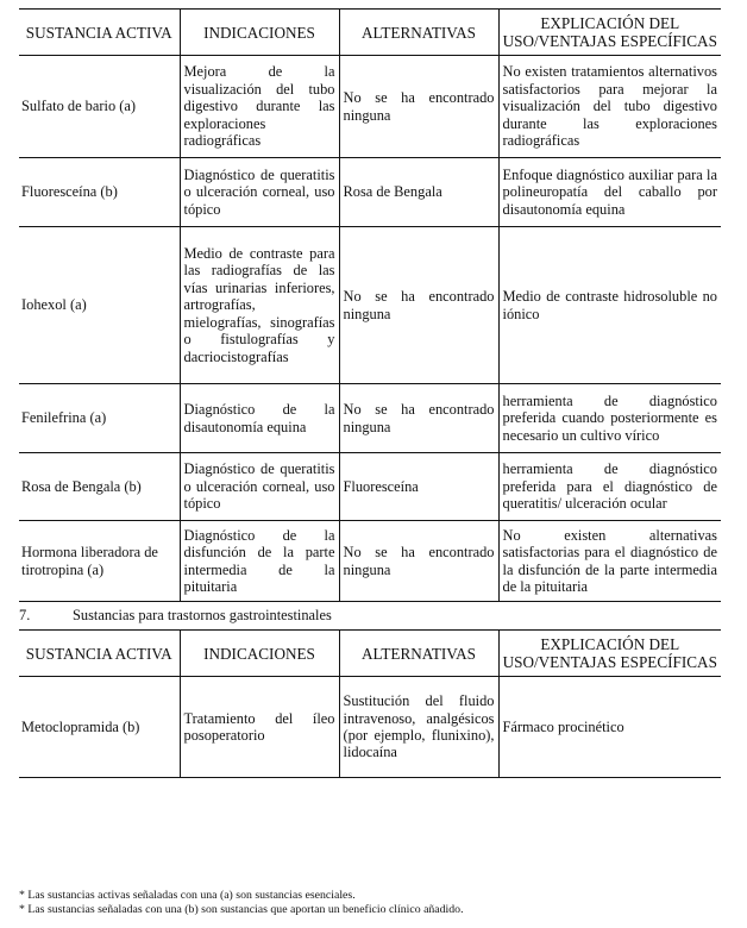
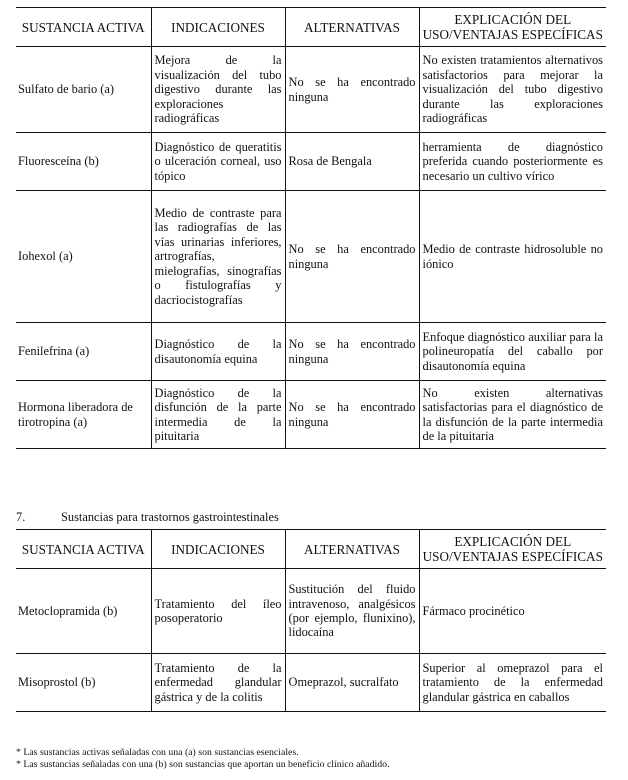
  SUSTANCIA ACTIVA	INDICACIONES	ALTERNATIVAS	EXPLICACIÓN DEL USO/VENTAJAS ESPECÍFICAS
  Sulfato de bario (a)	Mejora de la visualización del tubo digestivo durante las exploraciones radiográficas	No se ha encontrado ninguna	No existen tratamientos alternativos satisfactorios para mejorar la visualización del tubo digestivo durante las exploraciones radiográficas
- Fluoresceína (b)	Diagnóstico de queratitis o ulceración corneal, uso tópico	Rosa de Bengala	Enfoque diagnóstico auxiliar para la polineuropatía del caballo por disautonomía equina
+ Fluoresceína (b)	Diagnóstico de queratitis o ulceración corneal, uso tópico	Rosa de Bengala	herramienta de diagnóstico preferida cuando posteriormente es necesario un cultivo vírico
  Iohexol (a)	Medio de contraste para las radiografías de las vías urinarias inferiores, artrografías, mielografías, sinografías o fistulografías y dacriocistografías	No se ha encontrado ninguna	Medio de contraste hidrosoluble no iónico
- Fenilefrina (a)	Diagnóstico de la disautonomía equina	No se ha encontrado ninguna	herramienta de diagnóstico preferida cuando posteriormente es necesario un cultivo vírico
+ Fenilefrina (a)	Diagnóstico de la disautonomía equina	No se ha encontrado ninguna	Enfoque diagnóstico auxiliar para la polineuropatía del caballo por disautonomía equina
- Rosa de Bengala (b)	Diagnóstico de queratitis o ulceración corneal, uso tópico	Fluoresceína	herramienta de diagnóstico preferida para el diagnóstico de queratitis/ ulceración ocular
  Hormona liberadora de tirotropina (a)	Diagnóstico de la disfunción de la parte intermedia de la pituitaria	No se ha encontrado ninguna	No existen alternativas satisfactorias para el diagnóstico de la disfunción de la parte intermedia de la pituitaria
  7. Sustancias para trastornos gastrointestinales
  SUSTANCIA ACTIVA	INDICACIONES	ALTERNATIVAS	EXPLICACIÓN DEL USO/VENTAJAS ESPECÍFICAS
  Metoclopramida (b)	Tratamiento del íleo posoperatorio	Sustitución del fluido intravenoso, analgésicos (por ejemplo, flunixino), lidocaína	Fármaco procinético
+ Misoprostol (b)	Tratamiento de la enfermedad glandular gástrica y de la colitis	Omeprazol, sucralfato	Superior al omeprazol para el tratamiento de la enfermedad glandular gástrica en caballos
  * Las sustancias activas señaladas con una (a) son sustancias esenciales.
  * Las sustancias señaladas con una (b) son sustancias que aportan un beneficio clínico añadido.
